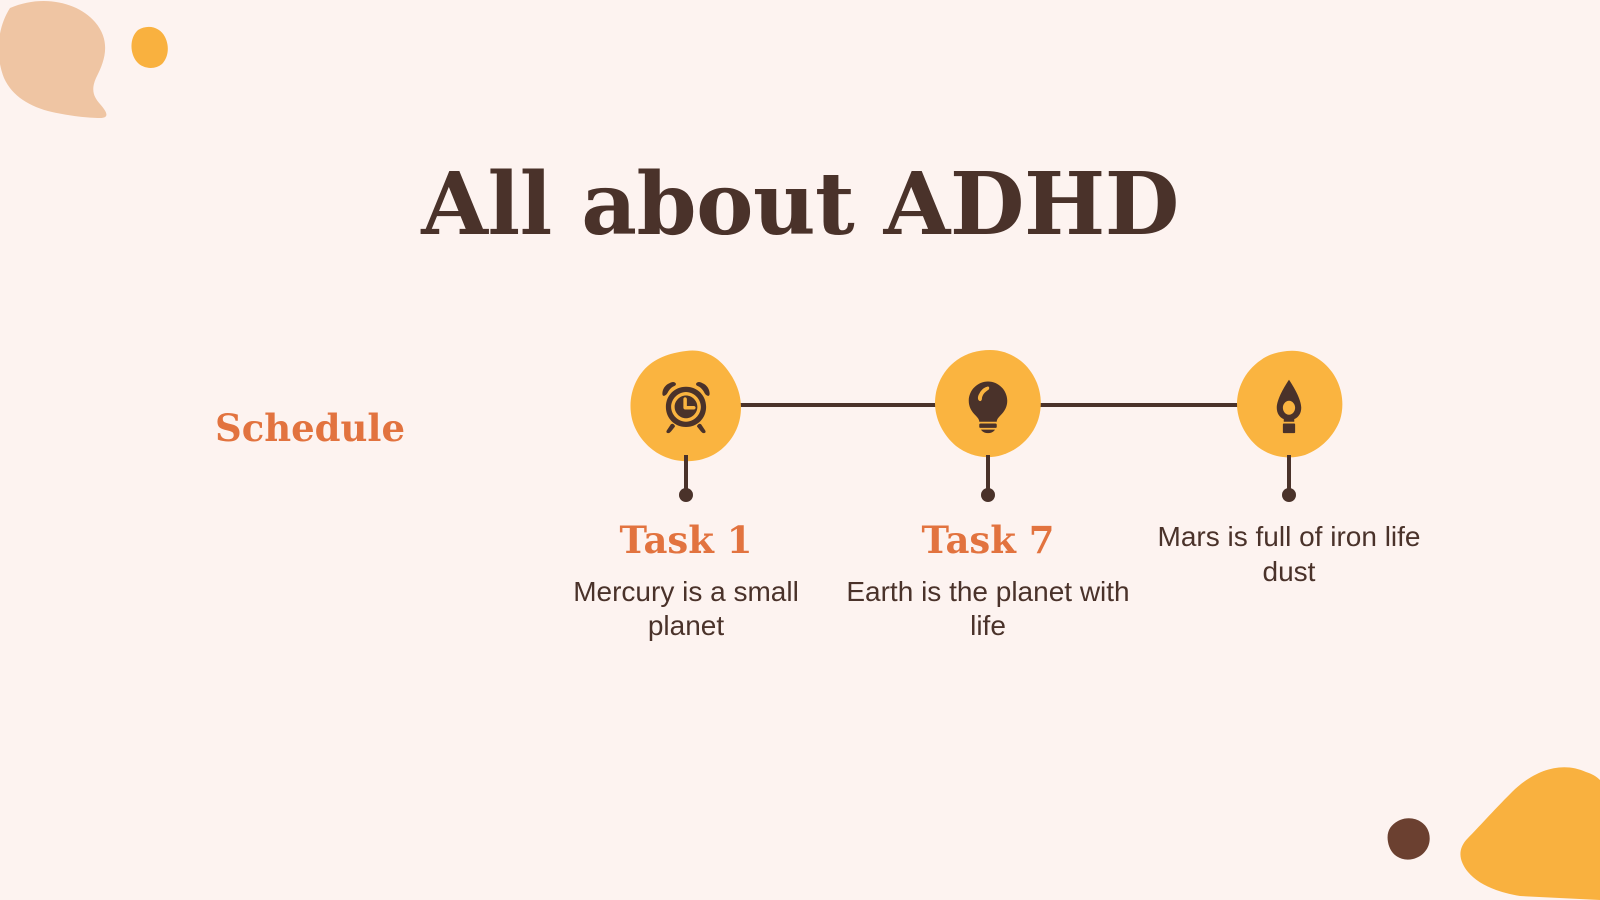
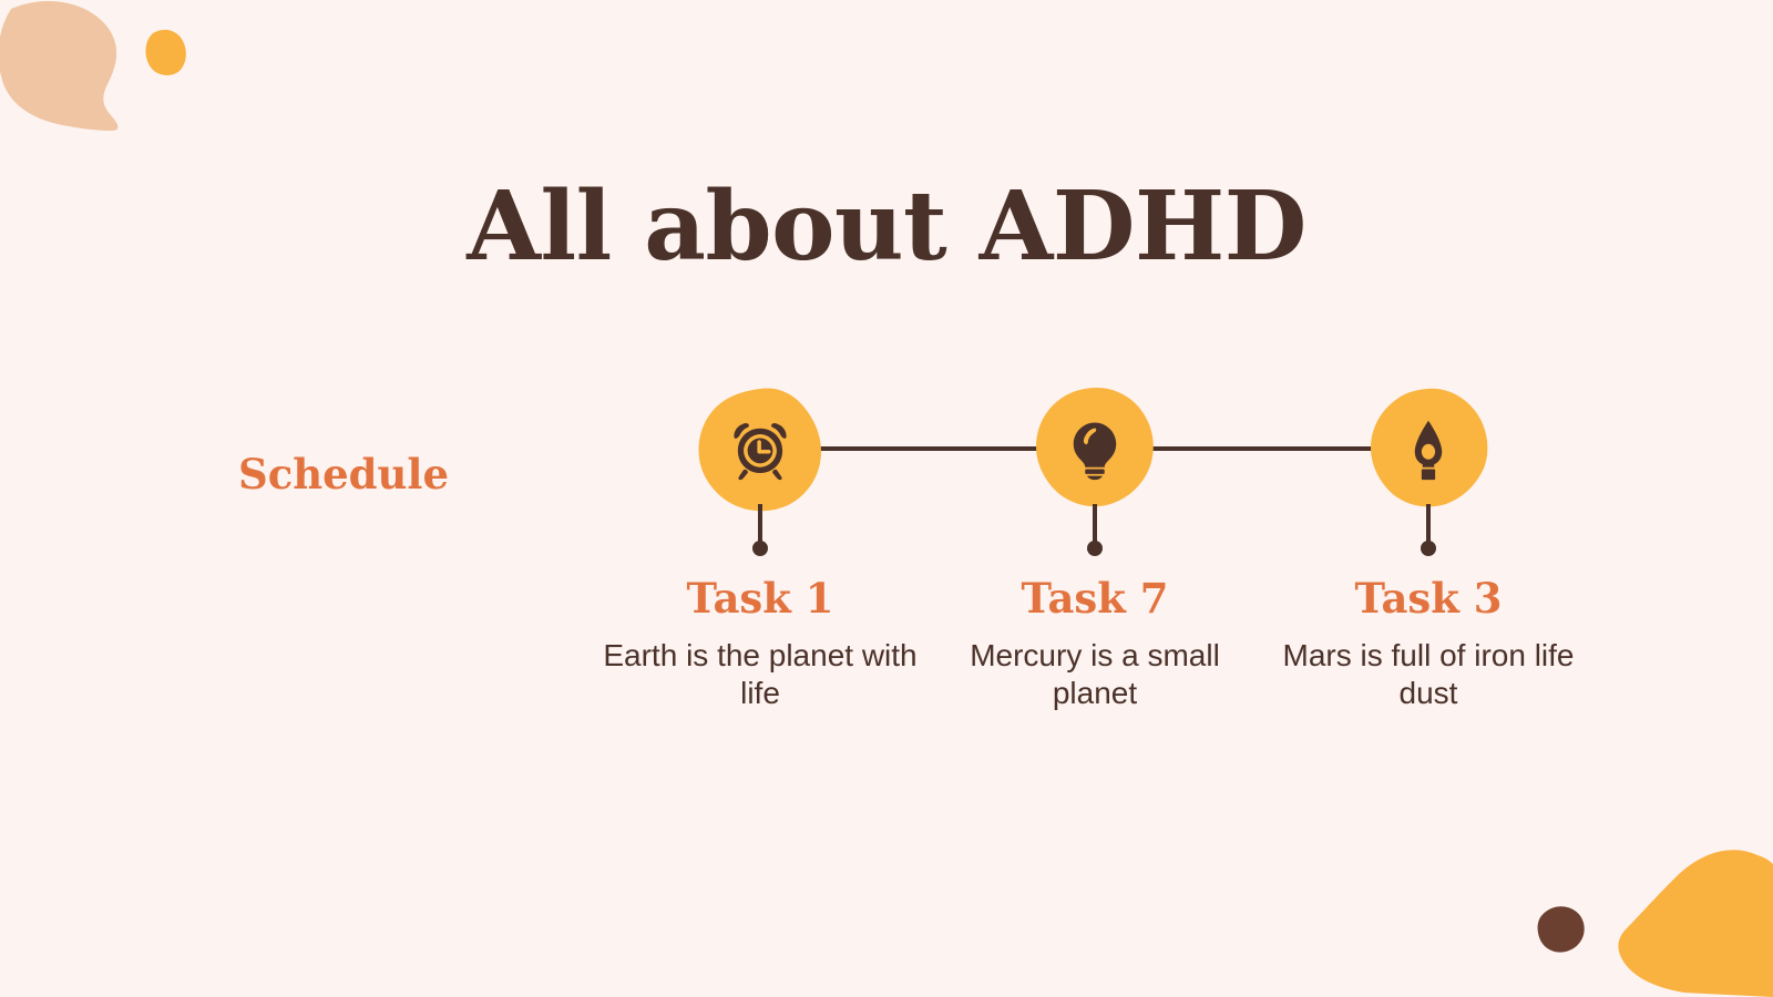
  All about ADHD
  Schedule
  Task 1
- Mercury is a small planet
+ Earth is the planet with life
  Task 7
- Earth is the planet with life
+ Mercury is a small planet
+ Task 3
  Mars is full of iron life dust
